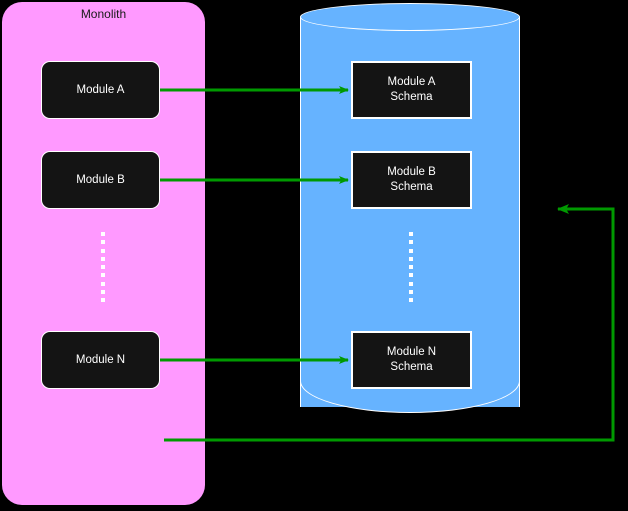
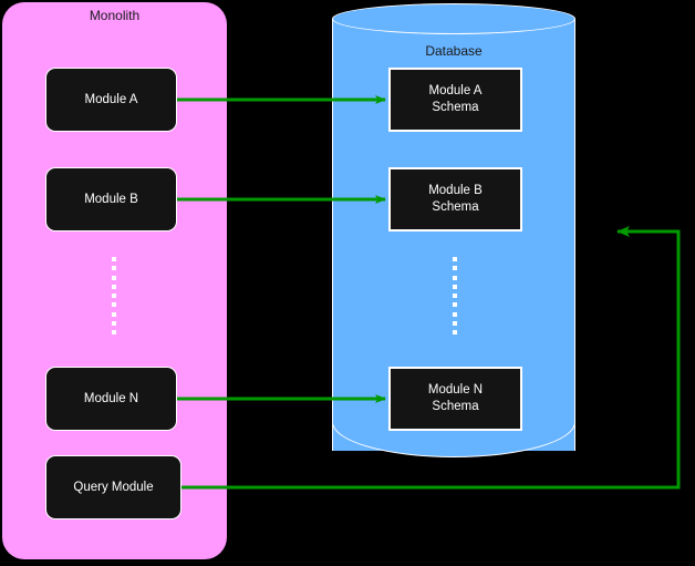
  Monolith
  Module A
  Module B
  Module N
+ Query Module
+ Database
  Module A
  Schema
  Module B
  Schema
  Module N
  Schema
